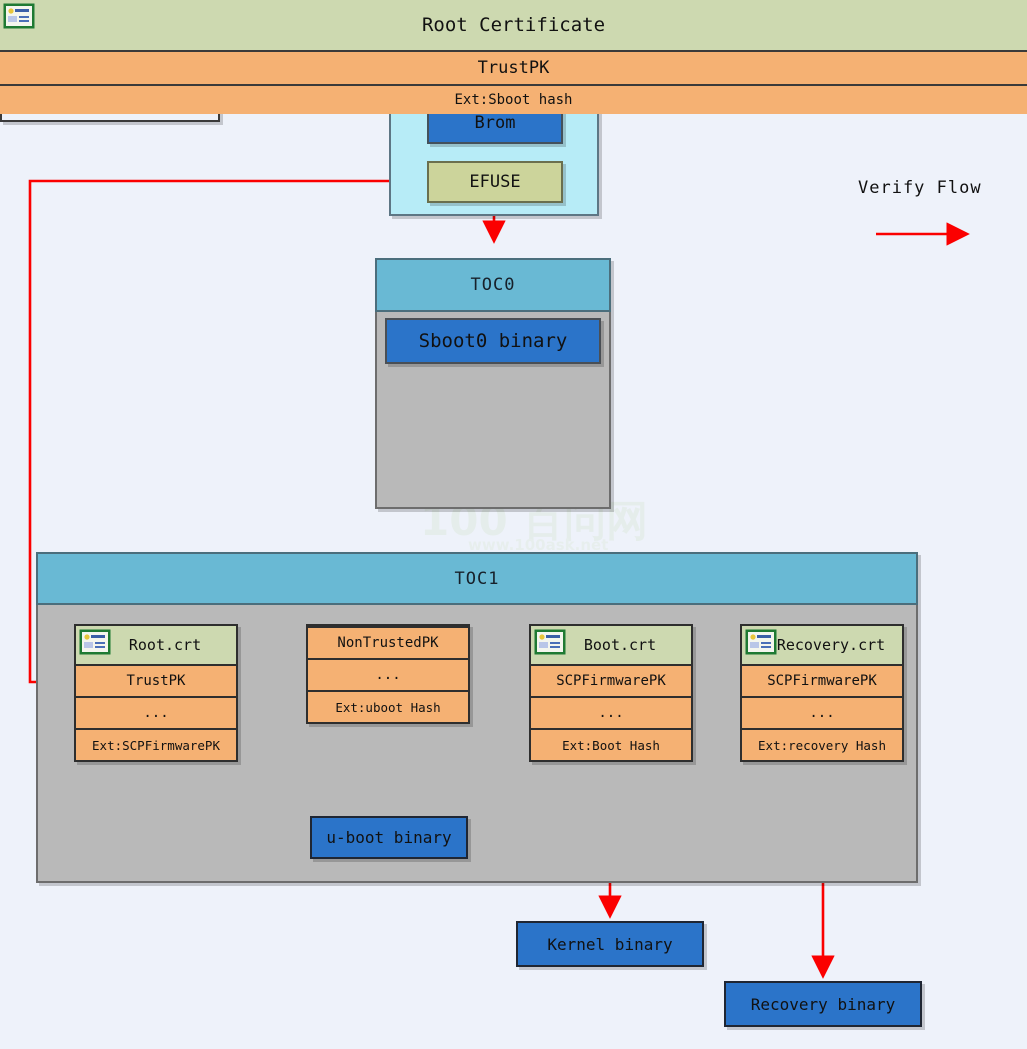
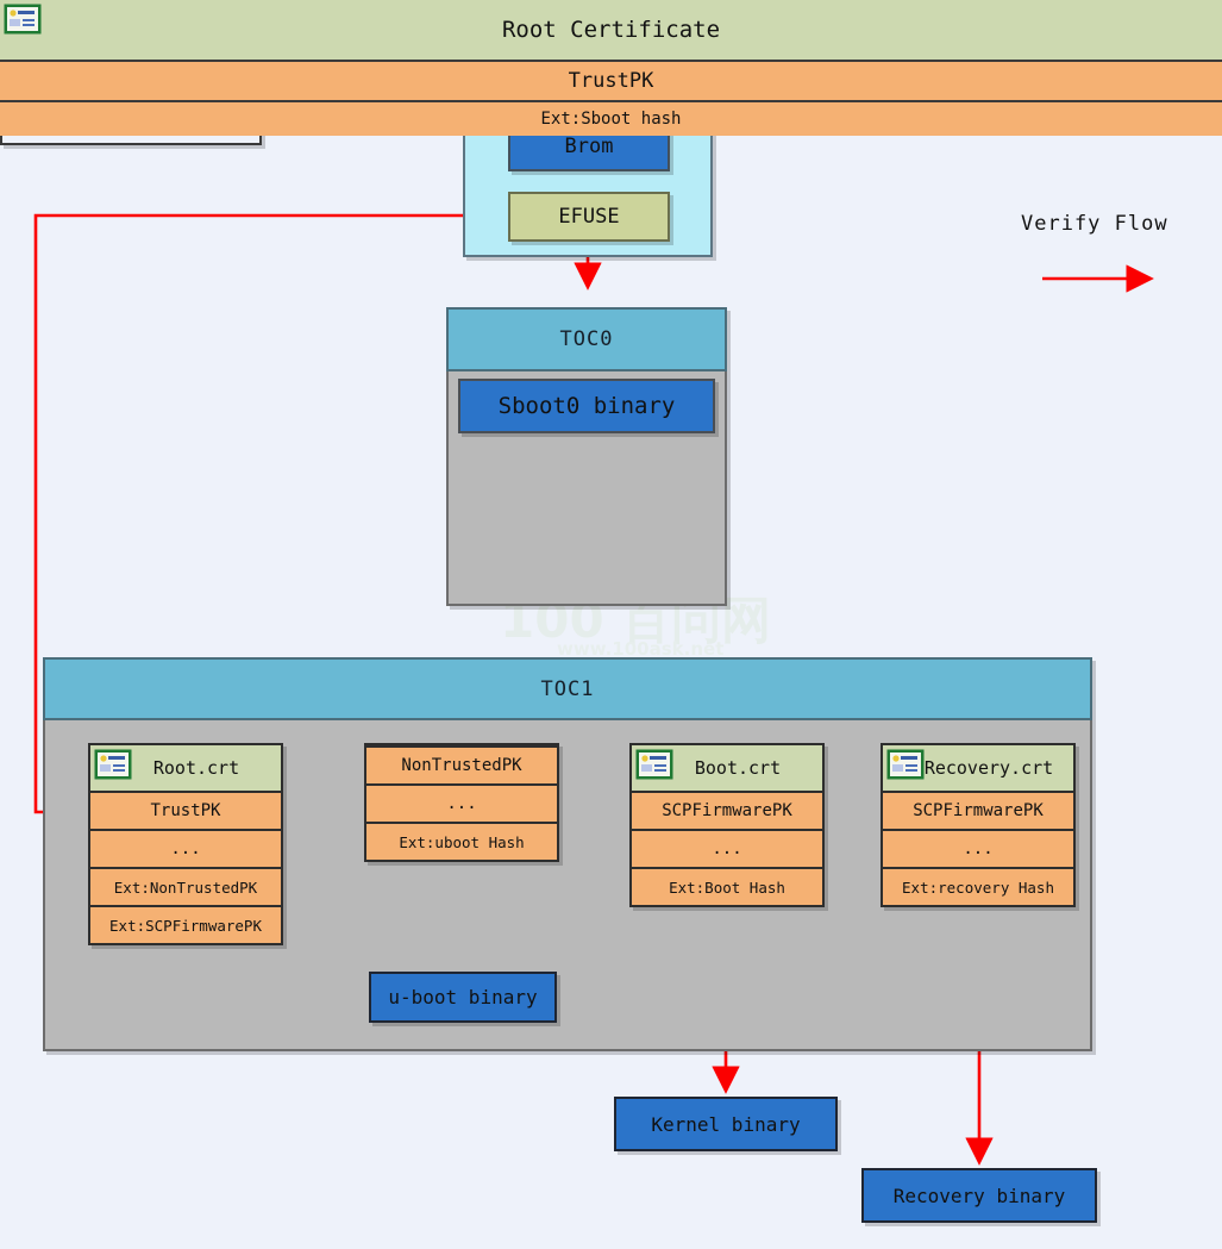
  100 百问网
  www.100ask.net
  Brom
  EFUSE
  TOC0
  Sboot0 binary
  Root Certificate
  TrustPK
  Ext:Sboot hash
  TOC1
  Root.crt
  TrustPK
  ...
+ Ext:NonTrustedPK
  Ext:SCPFirmwarePK
  NonTrustedPK
  ...
  Ext:uboot Hash
  Boot.crt
  SCPFirmwarePK
  ...
  Ext:Boot Hash
  Recovery.crt
  SCPFirmwarePK
  ...
  Ext:recovery Hash
  u-boot binary
  Kernel binary
  Recovery binary
  Verify Flow
